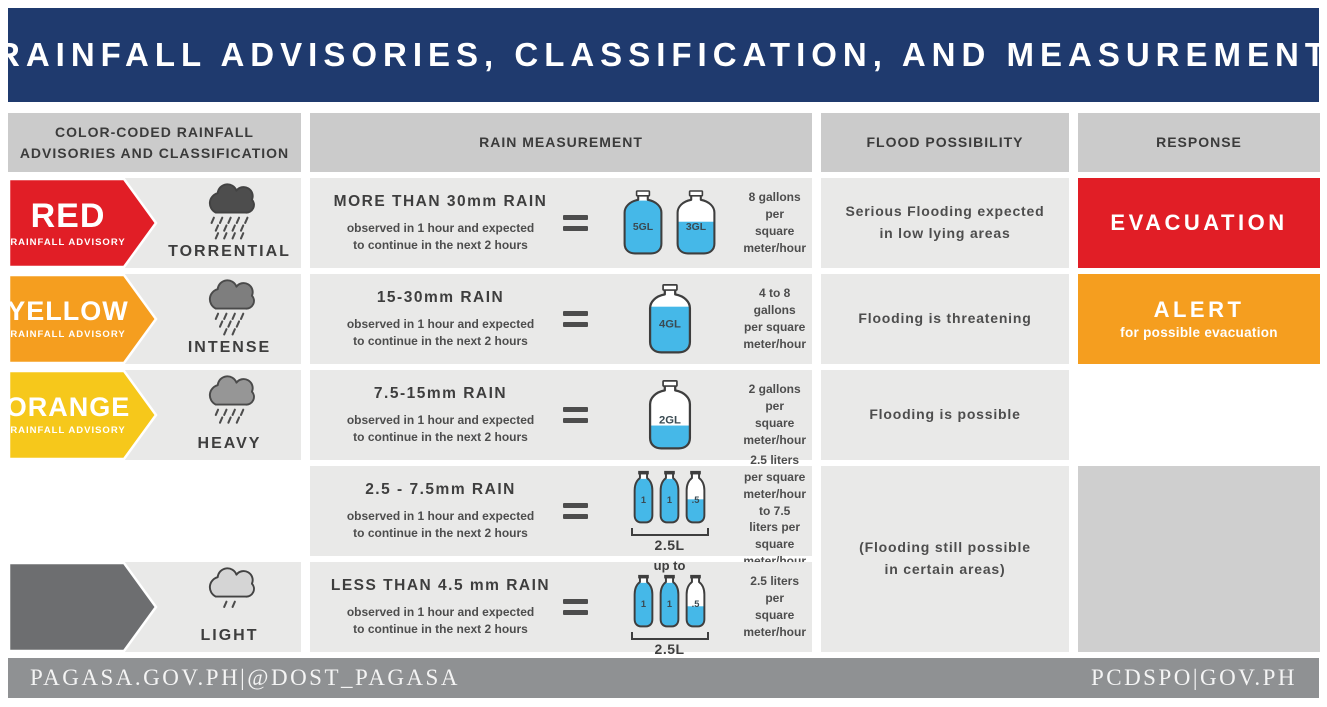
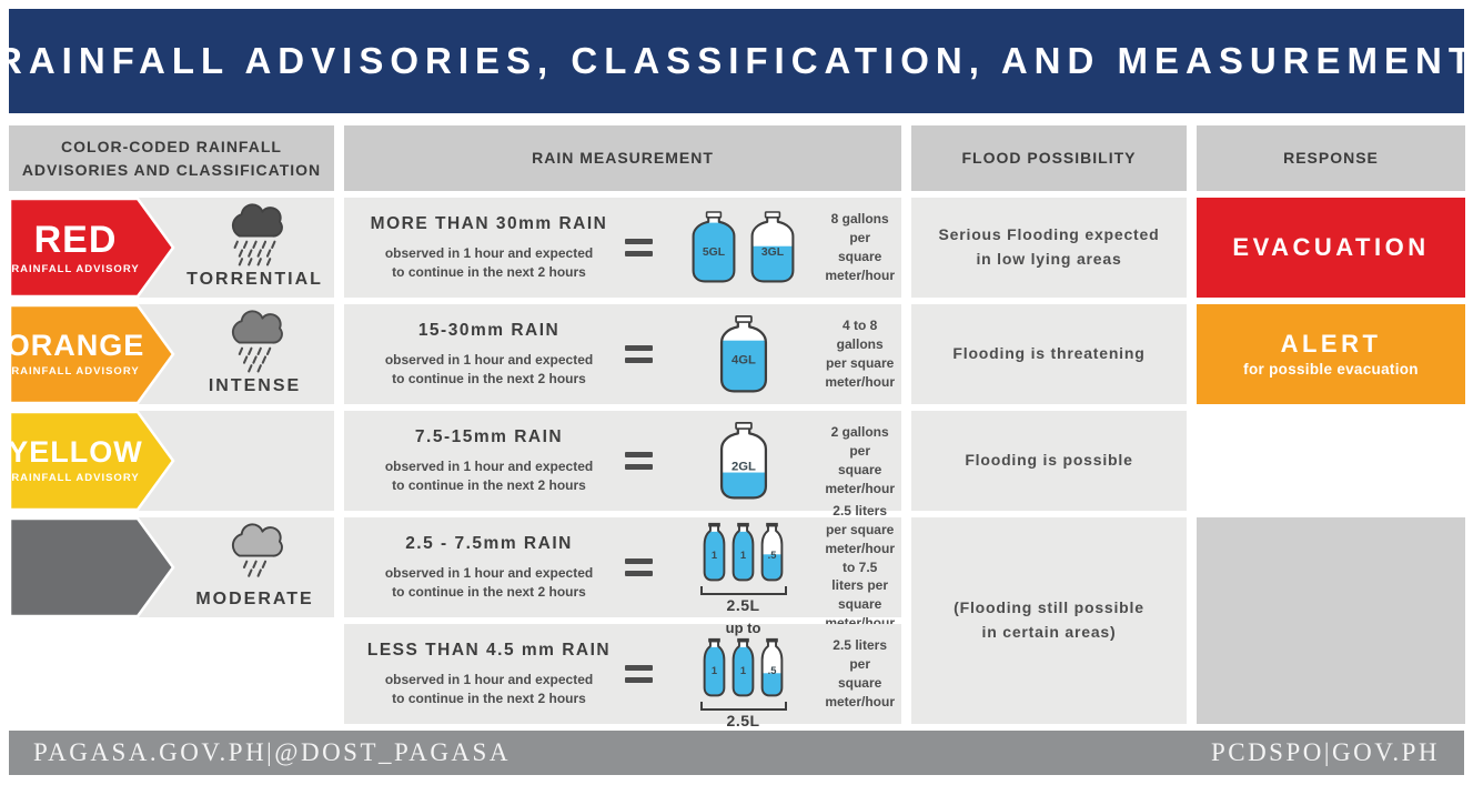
  RAINFALL ADVISORIES, CLASSIFICATION, AND MEASUREMENT
  COLOR-CODED RAINFALL
  ADVISORIES AND CLASSIFICATION
  RAIN MEASUREMENT
  FLOOD POSSIBILITY
  RESPONSE
  RED
  RAINFALL ADVISORY
  TORRENTIAL
  MORE THAN 30mm RAIN
  observed in 1 hour and expected
  to continue in the next 2 hours
  5GL
  3GL
  8 gallons per
  square meter/hour
  Serious Flooding expected
  in low lying areas
  EVACUATION
- YELLOW
+ ORANGE
  RAINFALL ADVISORY
  INTENSE
  15-30mm RAIN
  observed in 1 hour and expected
  to continue in the next 2 hours
  4GL
  4 to 8 gallons
  per square
  meter/hour
  Flooding is threatening
  ALERT
  for possible evacuation
- ORANGE
+ YELLOW
  RAINFALL ADVISORY
- HEAVY
  7.5-15mm RAIN
  observed in 1 hour and expected
  to continue in the next 2 hours
  2GL
  2 gallons per
  square meter/hour
  Flooding is possible
+ MODERATE
  2.5 - 7.5mm RAIN
  observed in 1 hour and expected
  to continue in the next 2 hours
  1
  1
  .5
  2.5L
  2.5 liters per square
  meter/hour to 7.5
  liters per square
  meter/hour
  (Flooding still possible
  in certain areas)
- LIGHT
  LESS THAN 4.5 mm RAIN
  observed in 1 hour and expected
  to continue in the next 2 hours
  up to
  1
  1
  .5
  2.5L
  2.5 liters per
  square meter/hour
  PAGASA.GOV.PH|@DOST_PAGASA
  PCDSPO|GOV.PH
